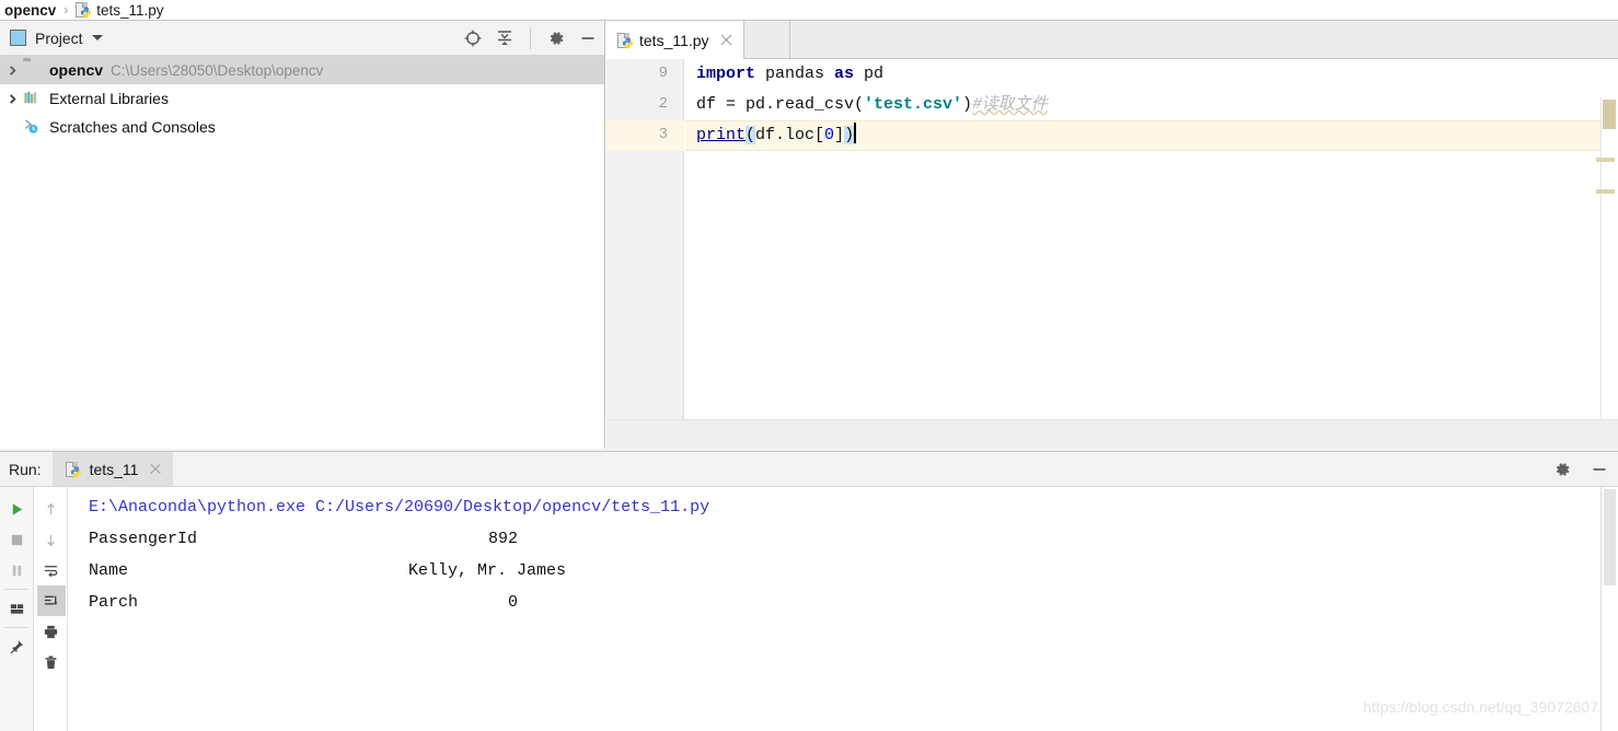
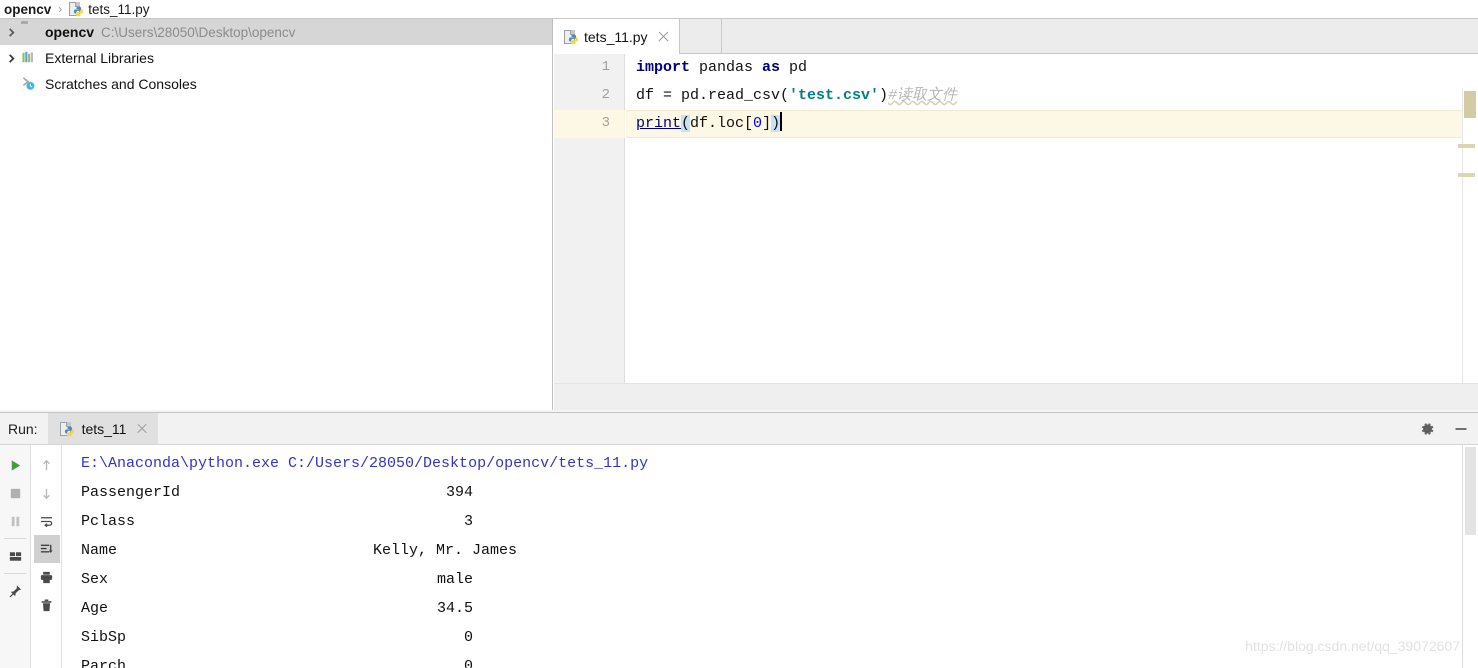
  opencv
  ›
  tets_11.py
- Project
  opencv
  C:\Users\28050\Desktop\opencv
  External Libraries
  Scratches and Consoles
  tets_11.py
- 9
+ 1
  2
  3
  import pandas as pd
  df = pd.read_csv('test.csv')#读取文件
  print(df.loc[0])
  Run:
  tets_11
- E:\Anaconda\python.exe C:/Users/20690/Desktop/opencv/tets_11.py
+ E:\Anaconda\python.exe C:/Users/28050/Desktop/opencv/tets_11.py
- PassengerId 892
+ PassengerId 394
+ Pclass 3
  Name Kelly, Mr. James
+ Sex male
+ Age 34.5
+ SibSp 0
  Parch 0
  https://blog.csdn.net/qq_39072607
